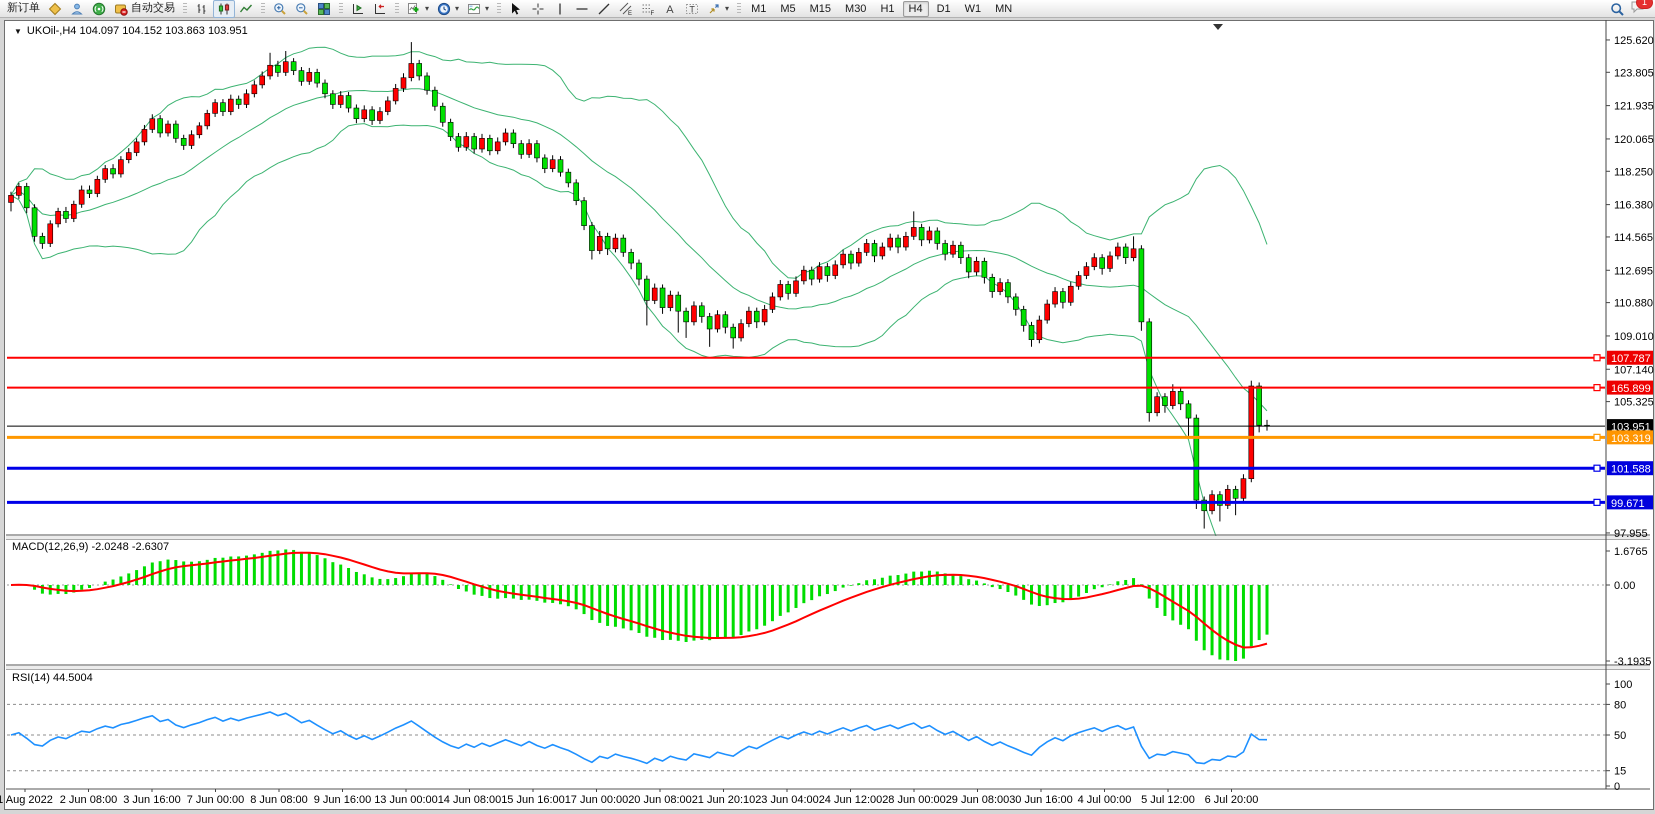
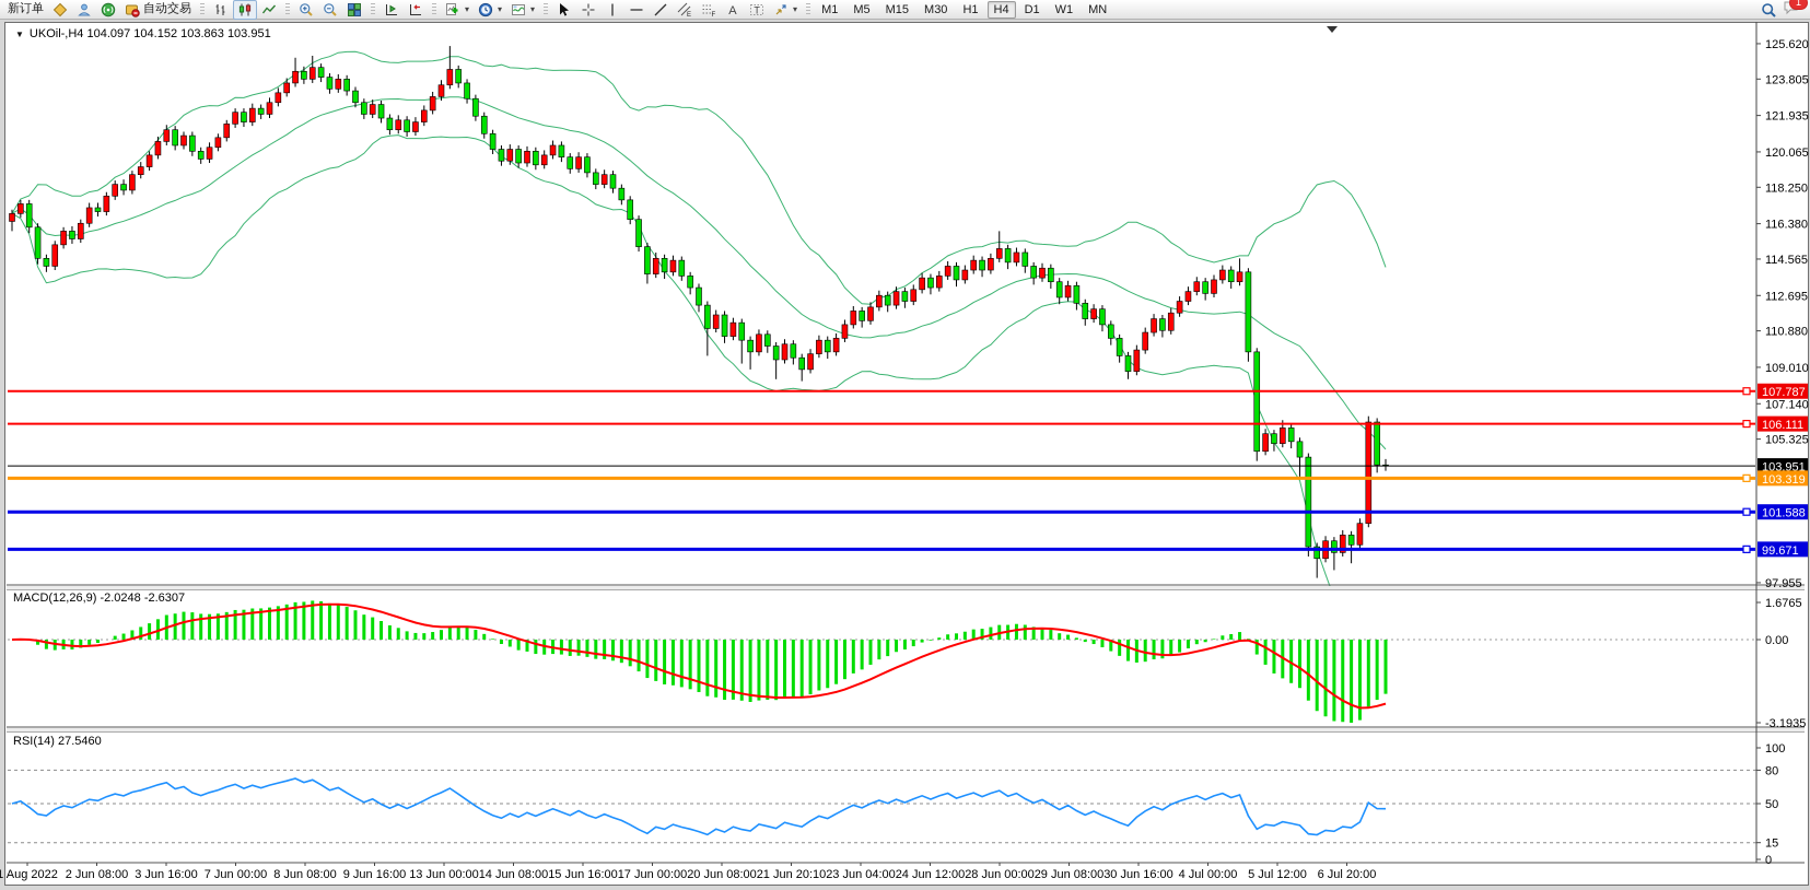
  新订单
  自动交易
  ▾
  ▾
  ▾
  A
  T
  ▾
  M1
  M5
  M15
  M30
  H1
  H4
  D1
  W1
  MN
  1
  125.620
  123.805
  121.935
  120.065
  118.250
  116.380
  114.565
  112.695
  110.880
  109.010
  107.140
  105.325
  97.955
  107.787
- 165.899
+ 106.111
  103.951
  103.319
  101.588
  99.671
  1.6765
  0.00
  -3.1935
  100
  80
  50
  15
  0
  1 Aug 2022
  2 Jun 08:00
  3 Jun 16:00
  7 Jun 00:00
  8 Jun 08:00
  9 Jun 16:00
  13 Jun 00:00
  14 Jun 08:00
  15 Jun 16:00
  17 Jun 00:00
  20 Jun 08:00
  21 Jun 20:10
  23 Jun 04:00
  24 Jun 12:00
  28 Jun 00:00
  29 Jun 08:00
  30 Jun 16:00
  4 Jul 00:00
  5 Jul 12:00
  6 Jul 20:00
  ▼
  UKOil-,H4 104.097 104.152 103.863 103.951
  MACD(12,26,9) -2.0248 -2.6307
- RSI(14) 44.5004
+ RSI(14) 27.5460
